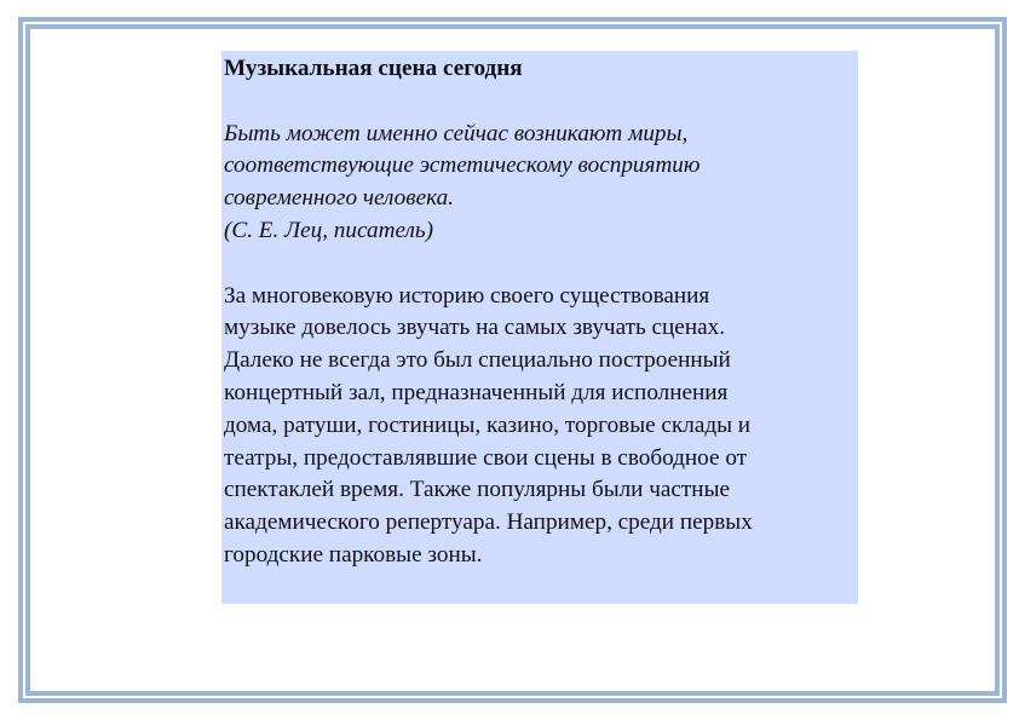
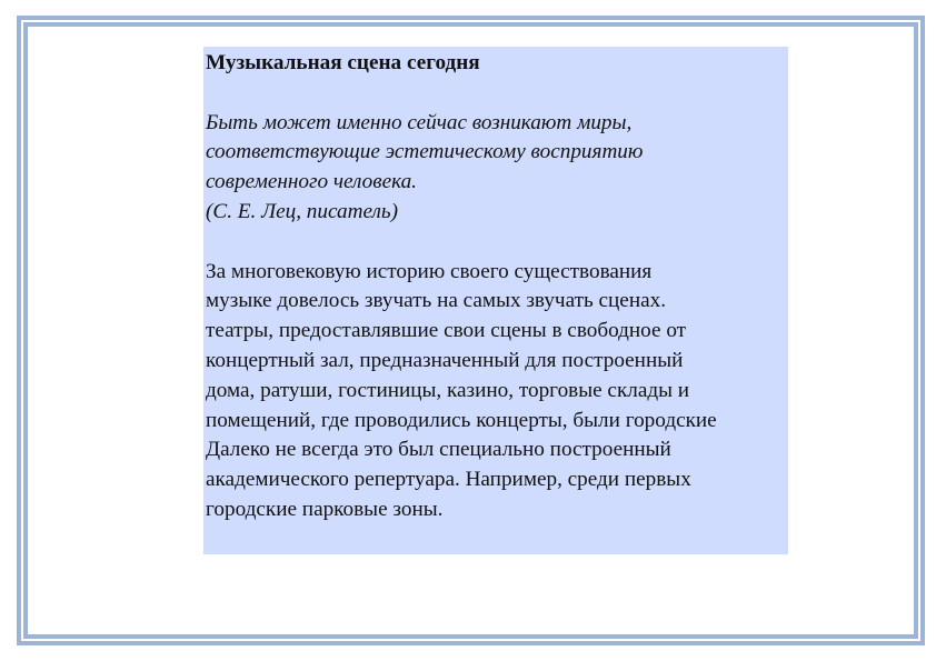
  Музыкальная сцена сегодня
  Быть может именно сейчас возникают миры,
  соответствующие эстетическому восприятию
  современного человека.
  (С. Е. Лец, писатель)
  За многовековую историю своего существования
  музыке довелось звучать на самых звучать сценах.
- Далеко не всегда это был специально построенный
+ театры, предоставлявшие свои сцены в свободное от
- концертный зал, предназначенный для исполнения
+ концертный зал, предназначенный для построенный
  дома, ратуши, гостиницы, казино, торговые склады и
+ помещений, где проводились концерты, были городские
- театры, предоставлявшие свои сцены в свободное от
+ Далеко не всегда это был специально построенный
- спектаклей время. Также популярны были частные
  академического репертуара. Например, среди первых
  городские парковые зоны.
